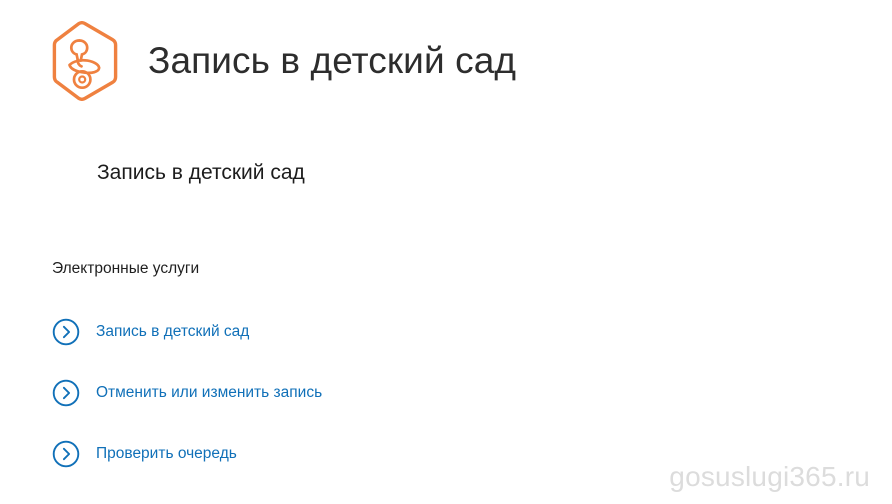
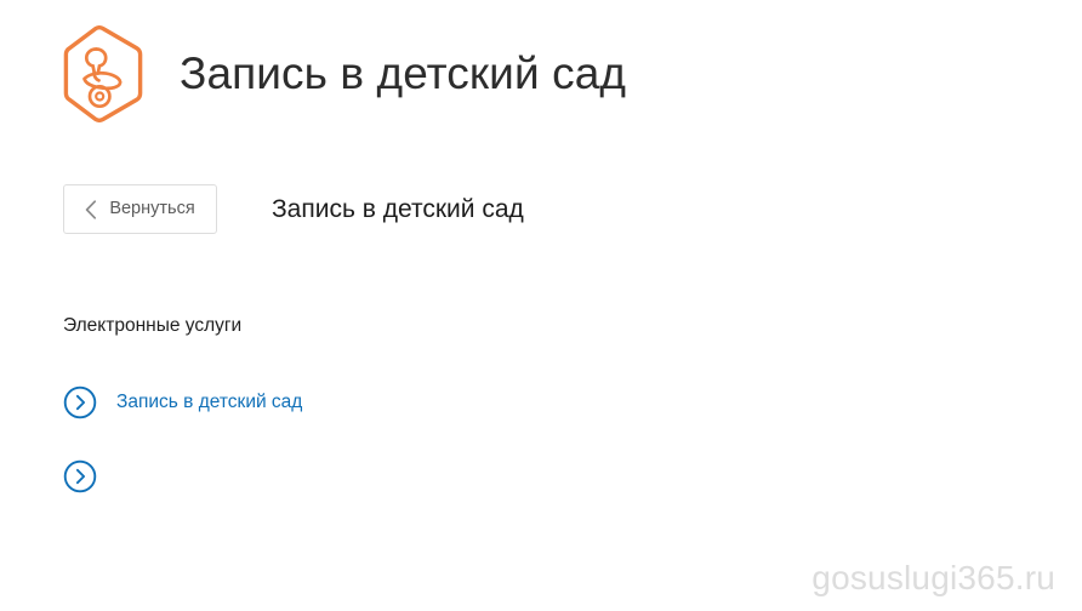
  Запись в детский сад
+ Вернуться
  Запись в детский сад
  Электронные услуги
  Запись в детский сад
- Отменить или изменить запись
- Проверить очередь
  gosuslugi365.ru
